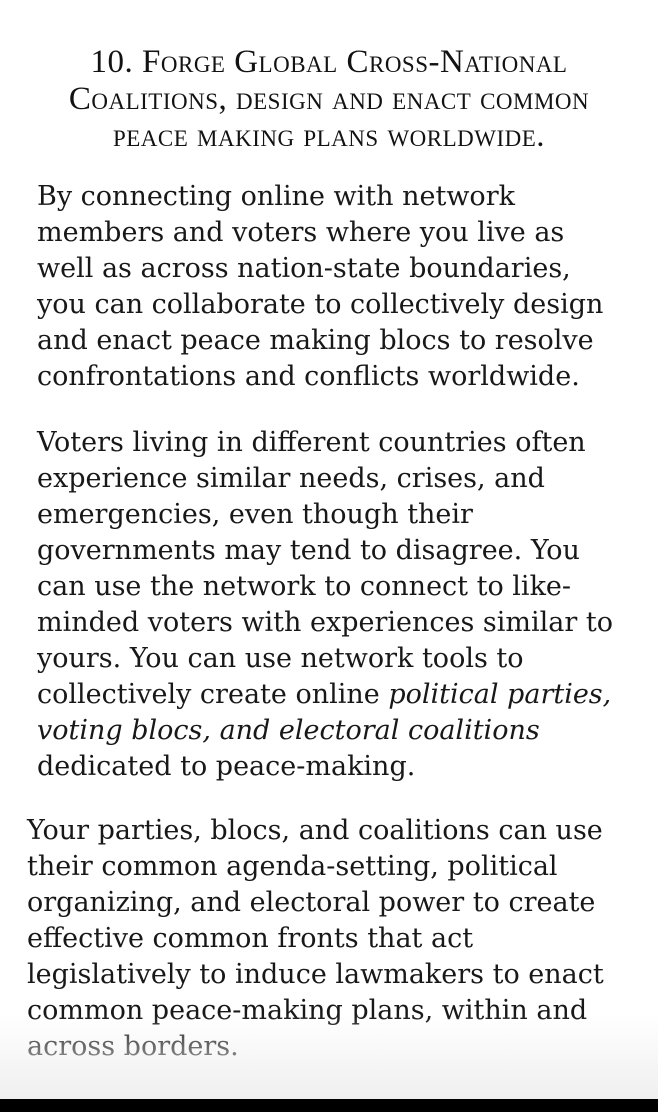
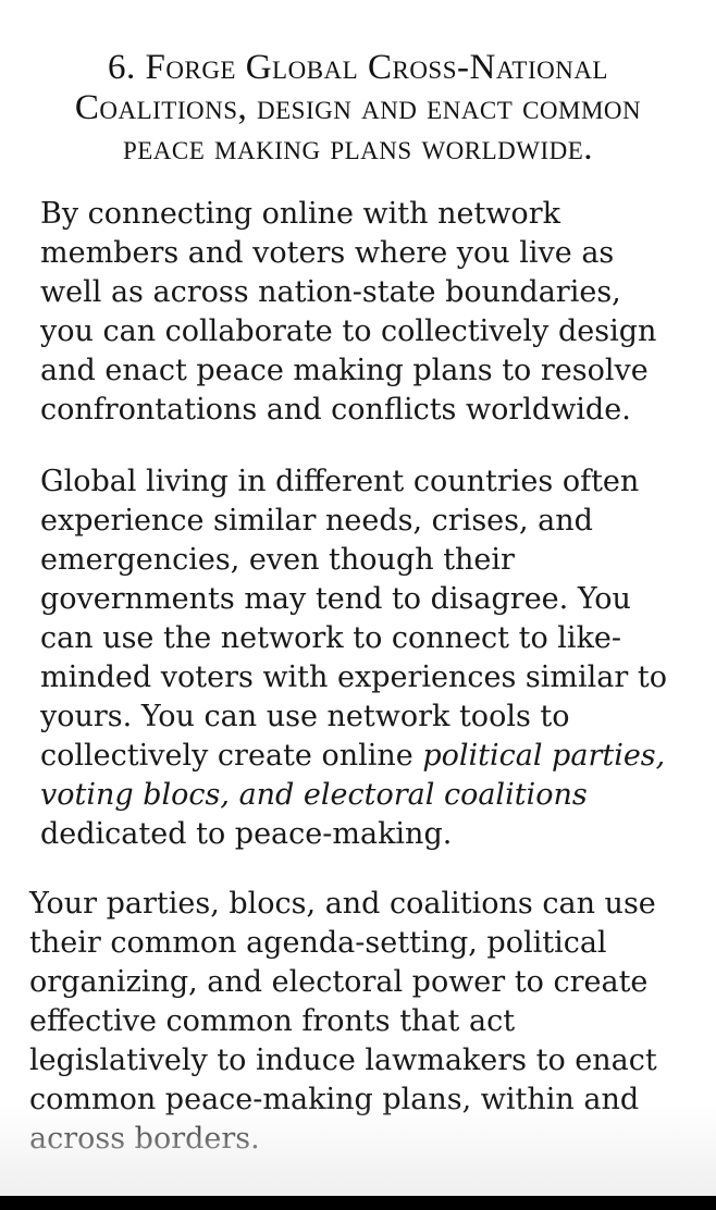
- 10. Forge Global Cross-National Coalitions, design and enact common peace making plans worldwide.
+ 6. Forge Global Cross-National Coalitions, design and enact common peace making plans worldwide.
- By connecting online with network members and voters where you live as well as across nation-state boundaries, you can collaborate to collectively design and enact peace making blocs to resolve confrontations and conflicts worldwide.
+ By connecting online with network members and voters where you live as well as across nation-state boundaries, you can collaborate to collectively design and enact peace making plans to resolve confrontations and conflicts worldwide.
- Voters living in different countries often experience similar needs, crises, and emergencies, even though their governments may tend to disagree. You can use the network to connect to like-minded voters with experiences similar to yours. You can use network tools to collectively create online political parties, voting blocs, and electoral coalitions dedicated to peace-making.
+ Global living in different countries often experience similar needs, crises, and emergencies, even though their governments may tend to disagree. You can use the network to connect to like-minded voters with experiences similar to yours. You can use network tools to collectively create online political parties, voting blocs, and electoral coalitions dedicated to peace-making.
  Your parties, blocs, and coalitions can use their common agenda-setting, political organizing, and electoral power to create effective common fronts that act legislatively to induce lawmakers to enact common peace-making plans, within and
